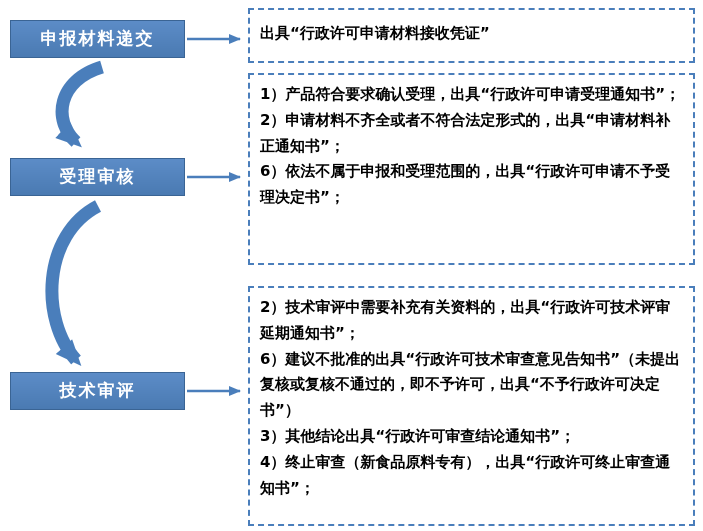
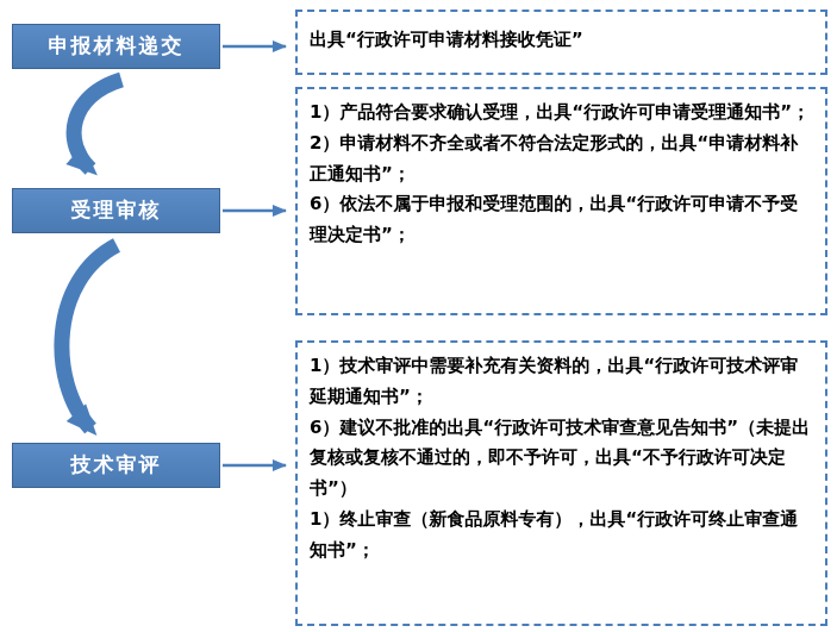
  申报材料递交
  受理审核
  技术审评
  出具“行政许可申请材料接收凭证”
  1）产品符合要求确认受理，出具“行政许可申请受理通知书”；
  2）申请材料不齐全或者不符合法定形式的，出具“申请材料补正通知书”；
  6）依法不属于申报和受理范围的，出具“行政许可申请不予受理决定书”；
- 2）技术审评中需要补充有关资料的，出具“行政许可技术评审延期通知书”；
+ 1）技术审评中需要补充有关资料的，出具“行政许可技术评审延期通知书”；
  6）建议不批准的出具“行政许可技术审查意见告知书”（未提出复核或复核不通过的，即不予许可，出具“不予行政许可决定书”）
- 3）其他结论出具“行政许可审查结论通知书”；
- 4）终止审查（新食品原料专有），出具“行政许可终止审查通知书”；
+ 1）终止审查（新食品原料专有），出具“行政许可终止审查通知书”；
